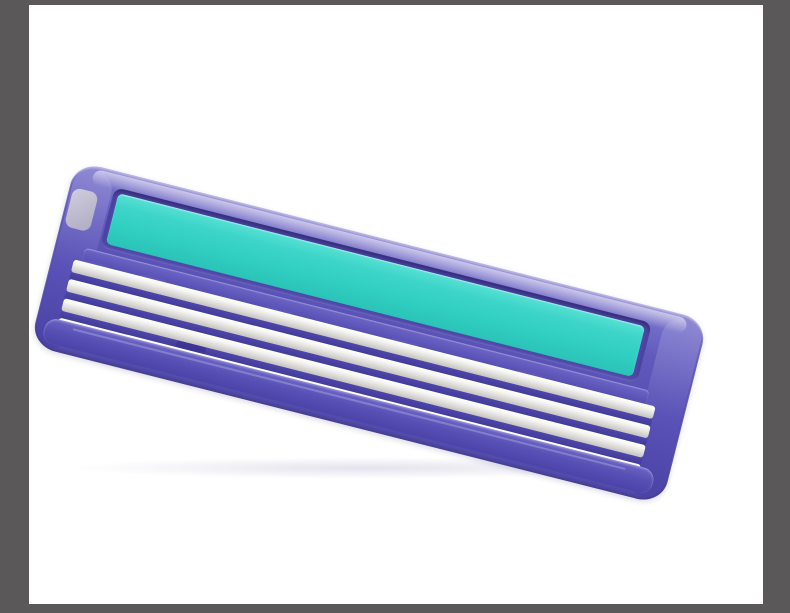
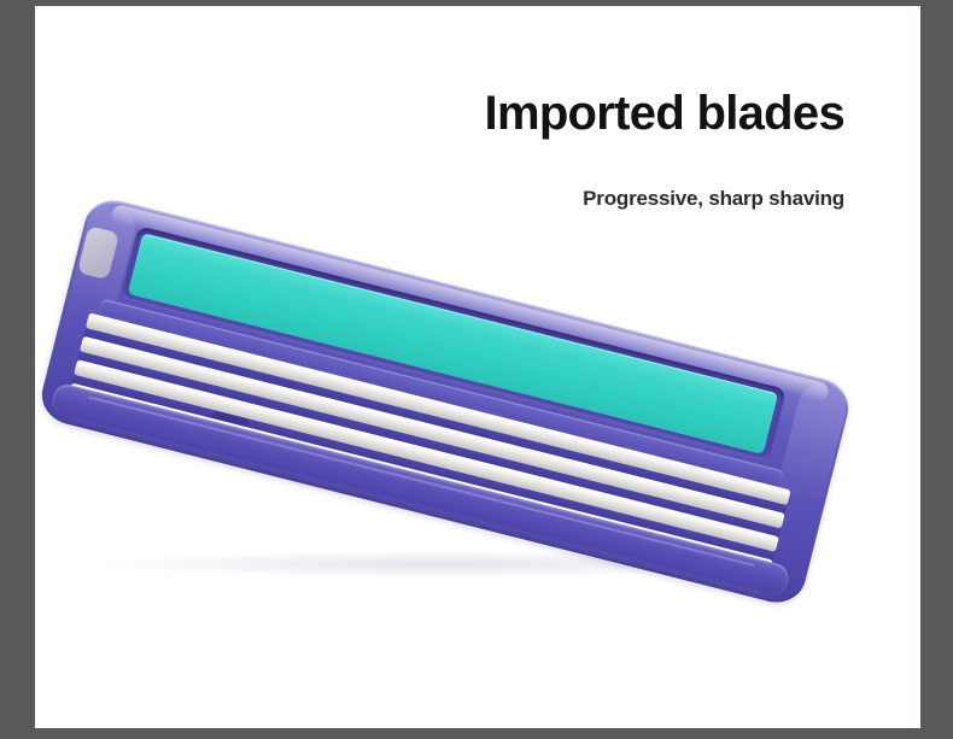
+ Imported blades
+ Progressive, sharp shaving
